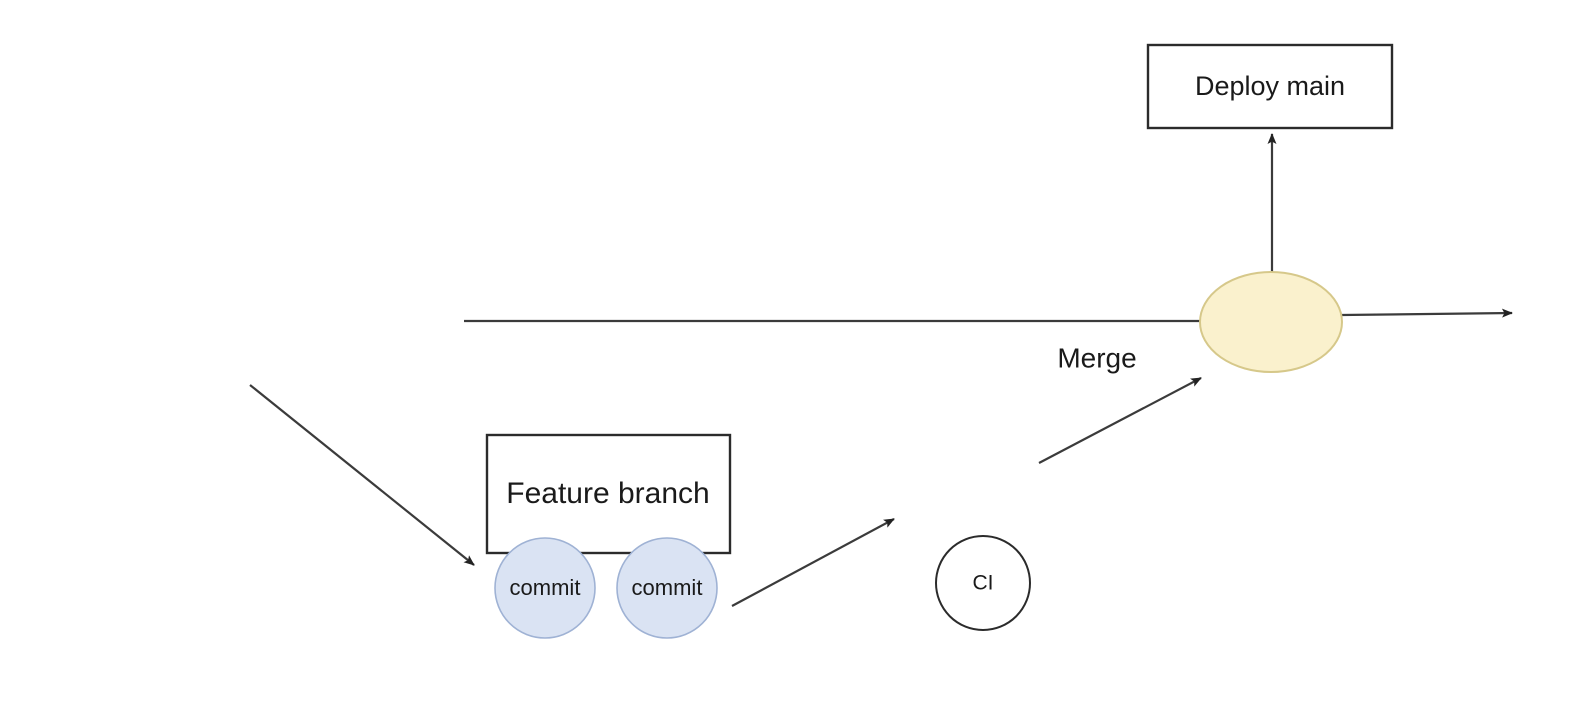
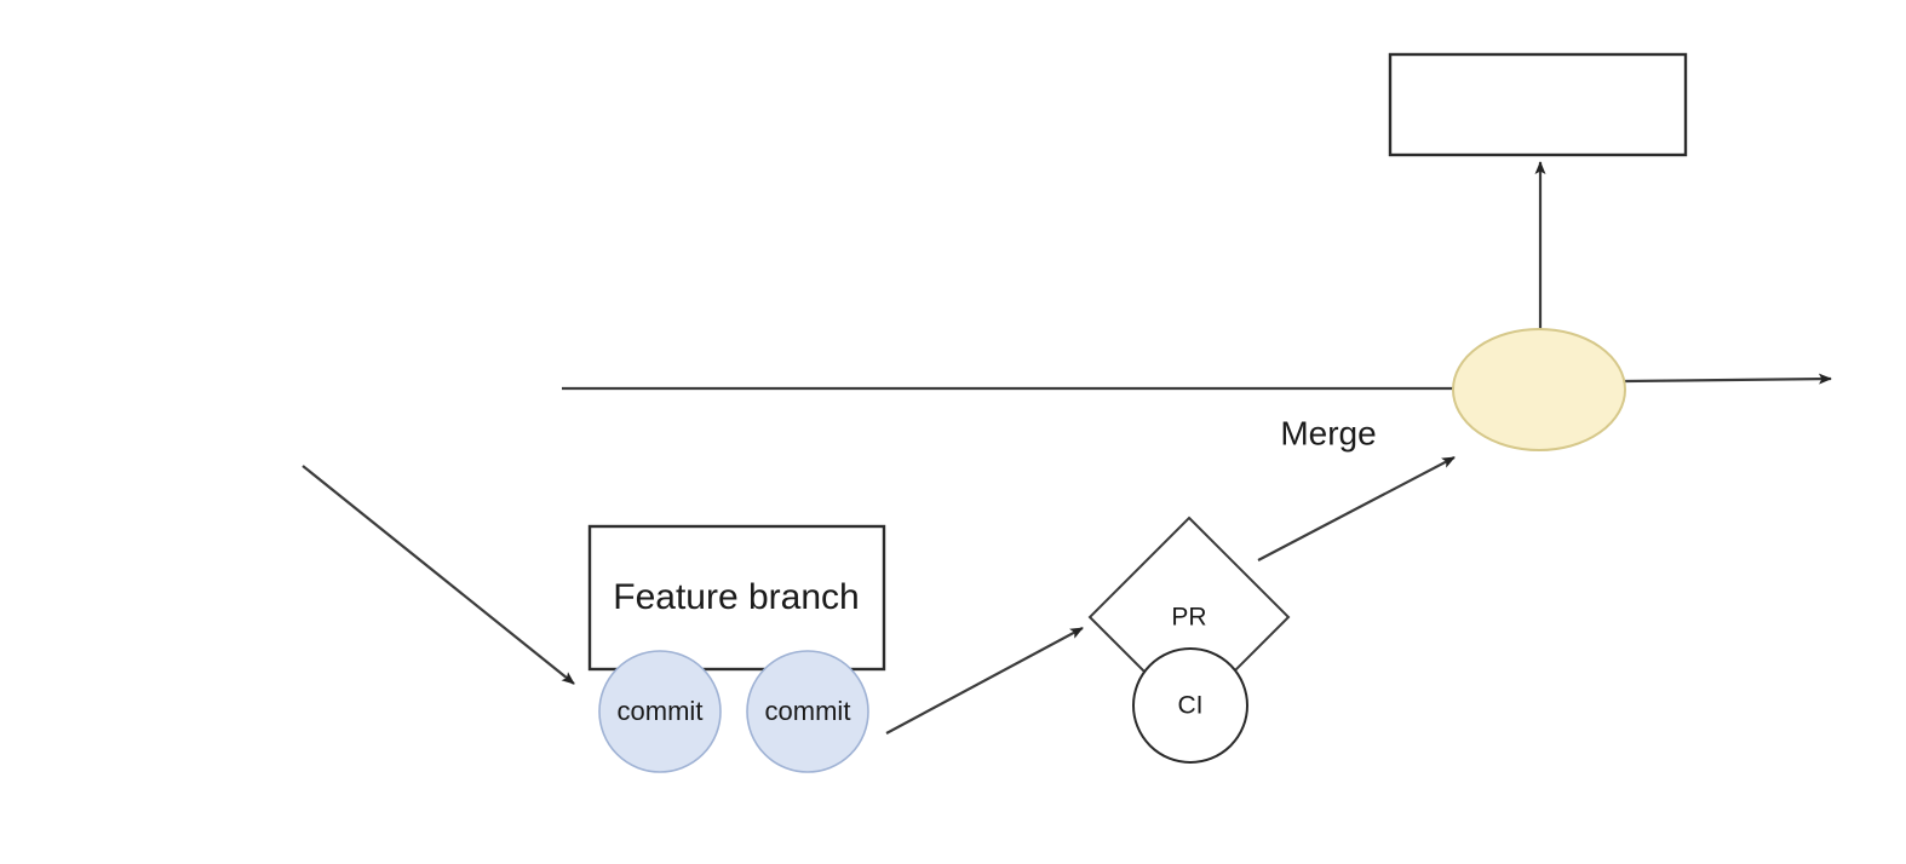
- Deploy main
  Feature branch
  commit
  commit
+ PR
  CI
  Merge
